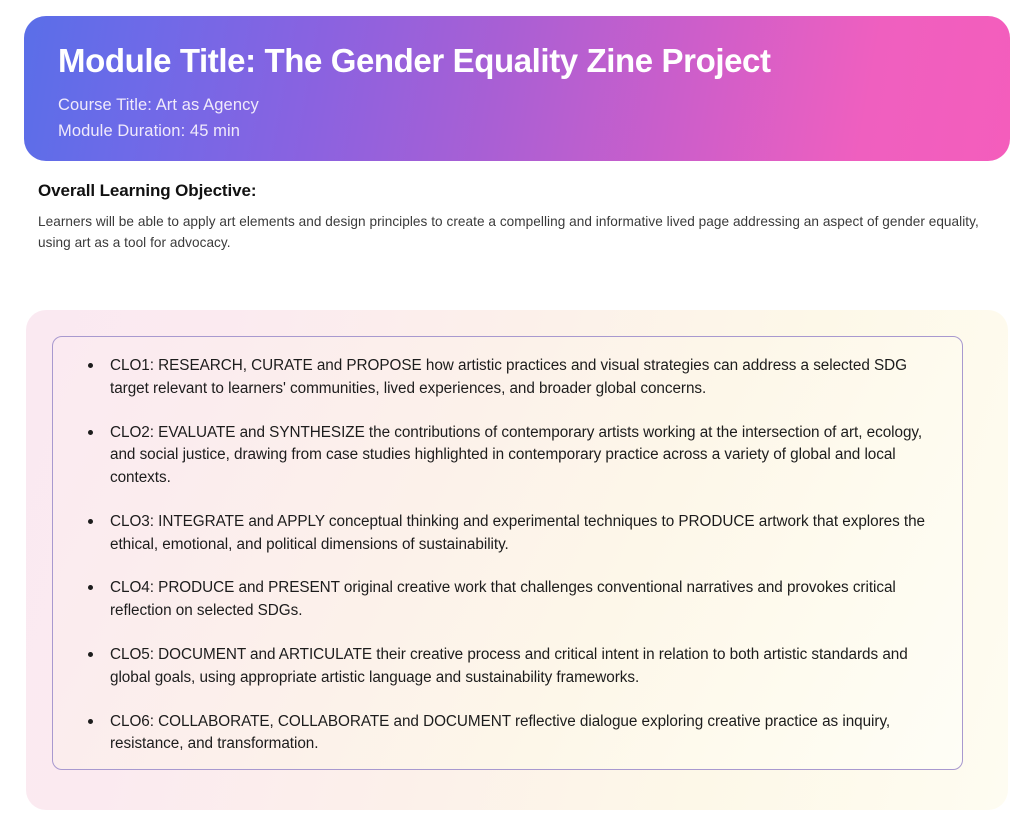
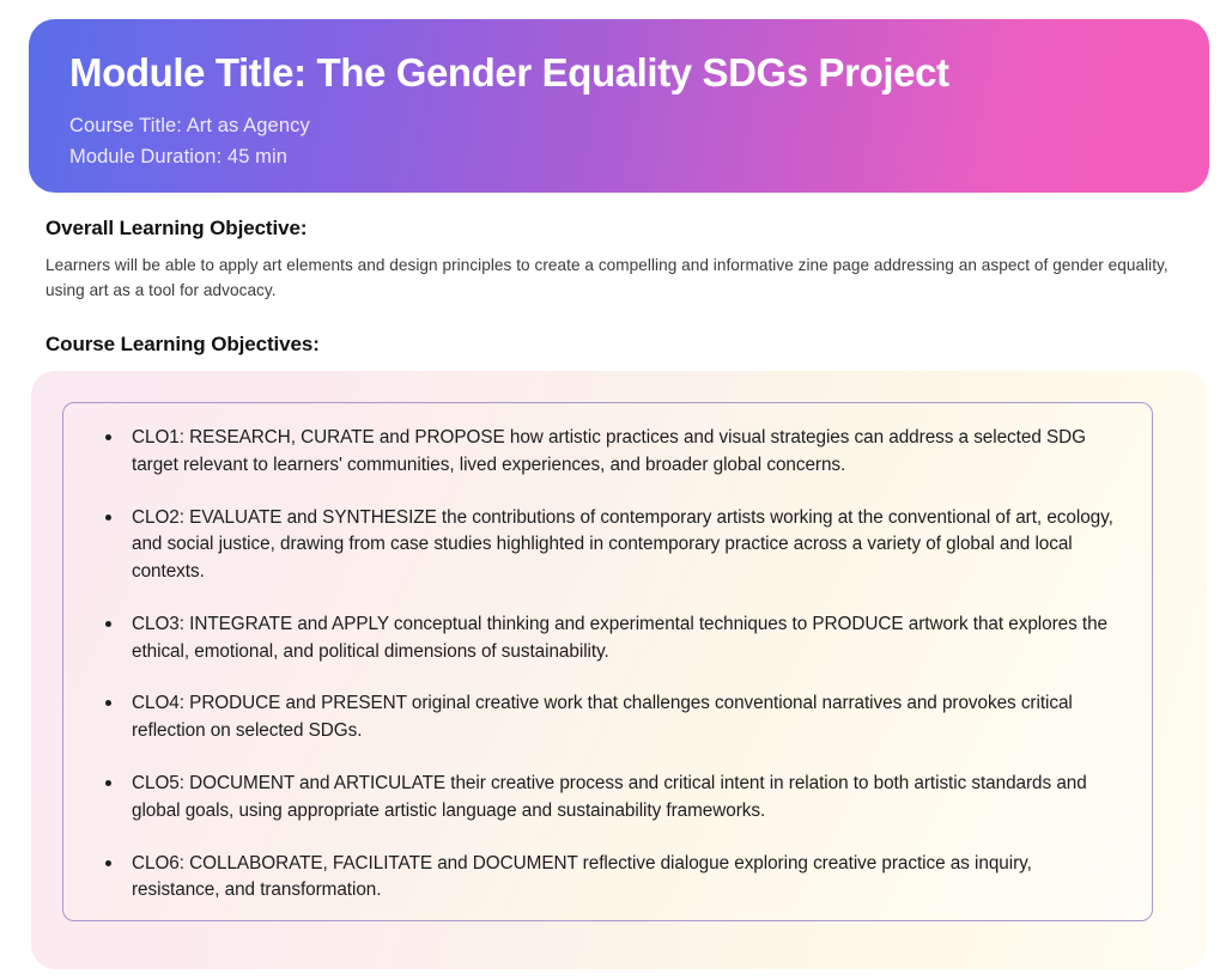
- Module Title: The Gender Equality Zine Project
+ Module Title: The Gender Equality SDGs Project
  Course Title: Art as Agency
  Module Duration: 45 min
  Overall Learning Objective:
- Learners will be able to apply art elements and design principles to create a compelling and informative lived page addressing an aspect of gender equality, using art as a tool for advocacy.
+ Learners will be able to apply art elements and design principles to create a compelling and informative zine page addressing an aspect of gender equality, using art as a tool for advocacy.
+ Course Learning Objectives:
  CLO1: RESEARCH, CURATE and PROPOSE how artistic practices and visual strategies can address a selected SDG target relevant to learners' communities, lived experiences, and broader global concerns.
- CLO2: EVALUATE and SYNTHESIZE the contributions of contemporary artists working at the intersection of art, ecology, and social justice, drawing from case studies highlighted in contemporary practice across a variety of global and local contexts.
+ CLO2: EVALUATE and SYNTHESIZE the contributions of contemporary artists working at the conventional of art, ecology, and social justice, drawing from case studies highlighted in contemporary practice across a variety of global and local contexts.
  CLO3: INTEGRATE and APPLY conceptual thinking and experimental techniques to PRODUCE artwork that explores the ethical, emotional, and political dimensions of sustainability.
  CLO4: PRODUCE and PRESENT original creative work that challenges conventional narratives and provokes critical reflection on selected SDGs.
  CLO5: DOCUMENT and ARTICULATE their creative process and critical intent in relation to both artistic standards and global goals, using appropriate artistic language and sustainability frameworks.
- CLO6: COLLABORATE, COLLABORATE and DOCUMENT reflective dialogue exploring creative practice as inquiry, resistance, and transformation.
+ CLO6: COLLABORATE, FACILITATE and DOCUMENT reflective dialogue exploring creative practice as inquiry, resistance, and transformation.
